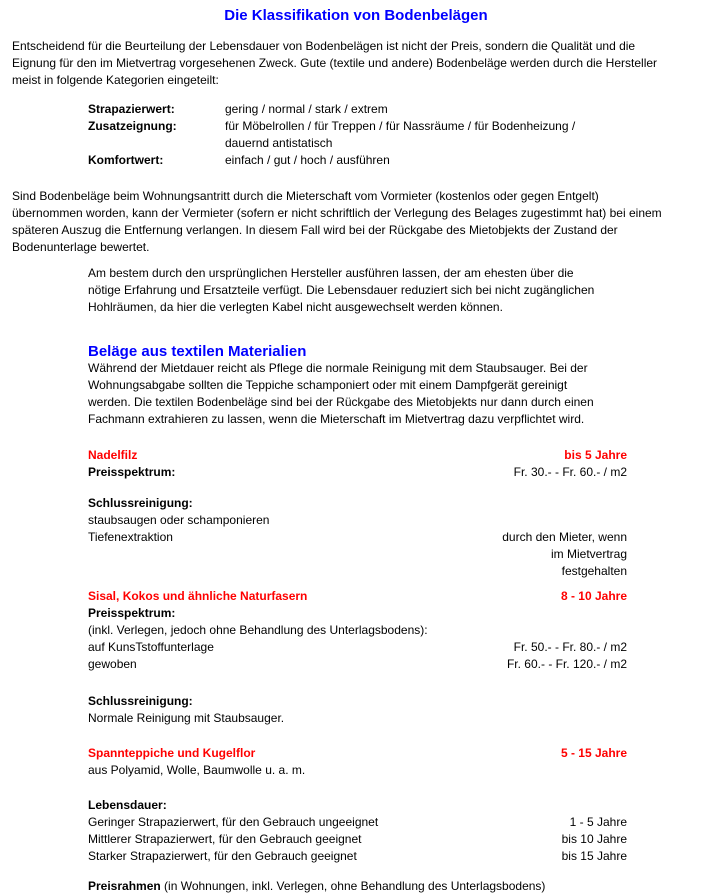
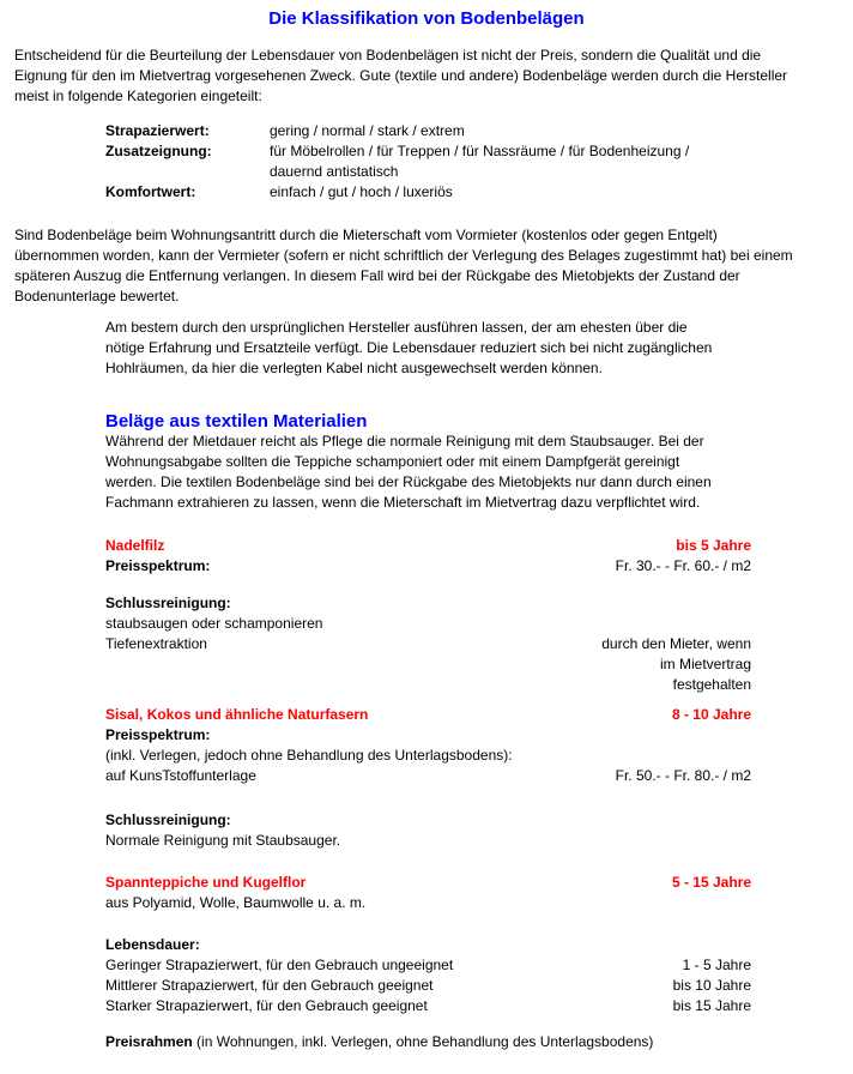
  Die Klassifikation von Bodenbelägen
  Entscheidend für die Beurteilung der Lebensdauer von Bodenbelägen ist nicht der Preis, sondern die Qualität und die
  Eignung für den im Mietvertrag vorgesehenen Zweck. Gute (textile und andere) Bodenbeläge werden durch die Hersteller
  meist in folgende Kategorien eingeteilt:
  Strapazierwert:
  gering / normal / stark / extrem
  Zusatzeignung:
  für Möbelrollen / für Treppen / für Nassräume / für Bodenheizung /
  dauernd antistatisch
  Komfortwert:
- einfach / gut / hoch / ausführen
+ einfach / gut / hoch / luxeriös
  Sind Bodenbeläge beim Wohnungsantritt durch die Mieterschaft vom Vormieter (kostenlos oder gegen Entgelt)
  übernommen worden, kann der Vermieter (sofern er nicht schriftlich der Verlegung des Belages zugestimmt hat) bei einem
  späteren Auszug die Entfernung verlangen. In diesem Fall wird bei der Rückgabe des Mietobjekts der Zustand der
  Bodenunterlage bewertet.
  Am bestem durch den ursprünglichen Hersteller ausführen lassen, der am ehesten über die
  nötige Erfahrung und Ersatzteile verfügt. Die Lebensdauer reduziert sich bei nicht zugänglichen
  Hohlräumen, da hier die verlegten Kabel nicht ausgewechselt werden können.
  Beläge aus textilen Materialien
  Während der Mietdauer reicht als Pflege die normale Reinigung mit dem Staubsauger. Bei der
  Wohnungsabgabe sollten die Teppiche schamponiert oder mit einem Dampfgerät gereinigt
  werden. Die textilen Bodenbeläge sind bei der Rückgabe des Mietobjekts nur dann durch einen
  Fachmann extrahieren zu lassen, wenn die Mieterschaft im Mietvertrag dazu verpflichtet wird.
  Nadelfilz
  bis 5 Jahre
  Preisspektrum:
  Fr. 30.- - Fr. 60.- / m2
  Schlussreinigung:
  staubsaugen oder schamponieren
  Tiefenextraktion
  durch den Mieter, wenn
  im Mietvertrag
  festgehalten
  Sisal, Kokos und ähnliche Naturfasern
  8 - 10 Jahre
  Preisspektrum:
  (inkl. Verlegen, jedoch ohne Behandlung des Unterlagsbodens):
  auf KunsTstoffunterlage
  Fr. 50.- - Fr. 80.- / m2
- gewoben
- Fr. 60.- - Fr. 120.- / m2
  Schlussreinigung:
  Normale Reinigung mit Staubsauger.
  Spannteppiche und Kugelflor
  5 - 15 Jahre
  aus Polyamid, Wolle, Baumwolle u. a. m.
  Lebensdauer:
  Geringer Strapazierwert, für den Gebrauch ungeeignet
  1 - 5 Jahre
  Mittlerer Strapazierwert, für den Gebrauch geeignet
  bis 10 Jahre
  Starker Strapazierwert, für den Gebrauch geeignet
  bis 15 Jahre
  Preisrahmen (in Wohnungen, inkl. Verlegen, ohne Behandlung des Unterlagsbodens)
